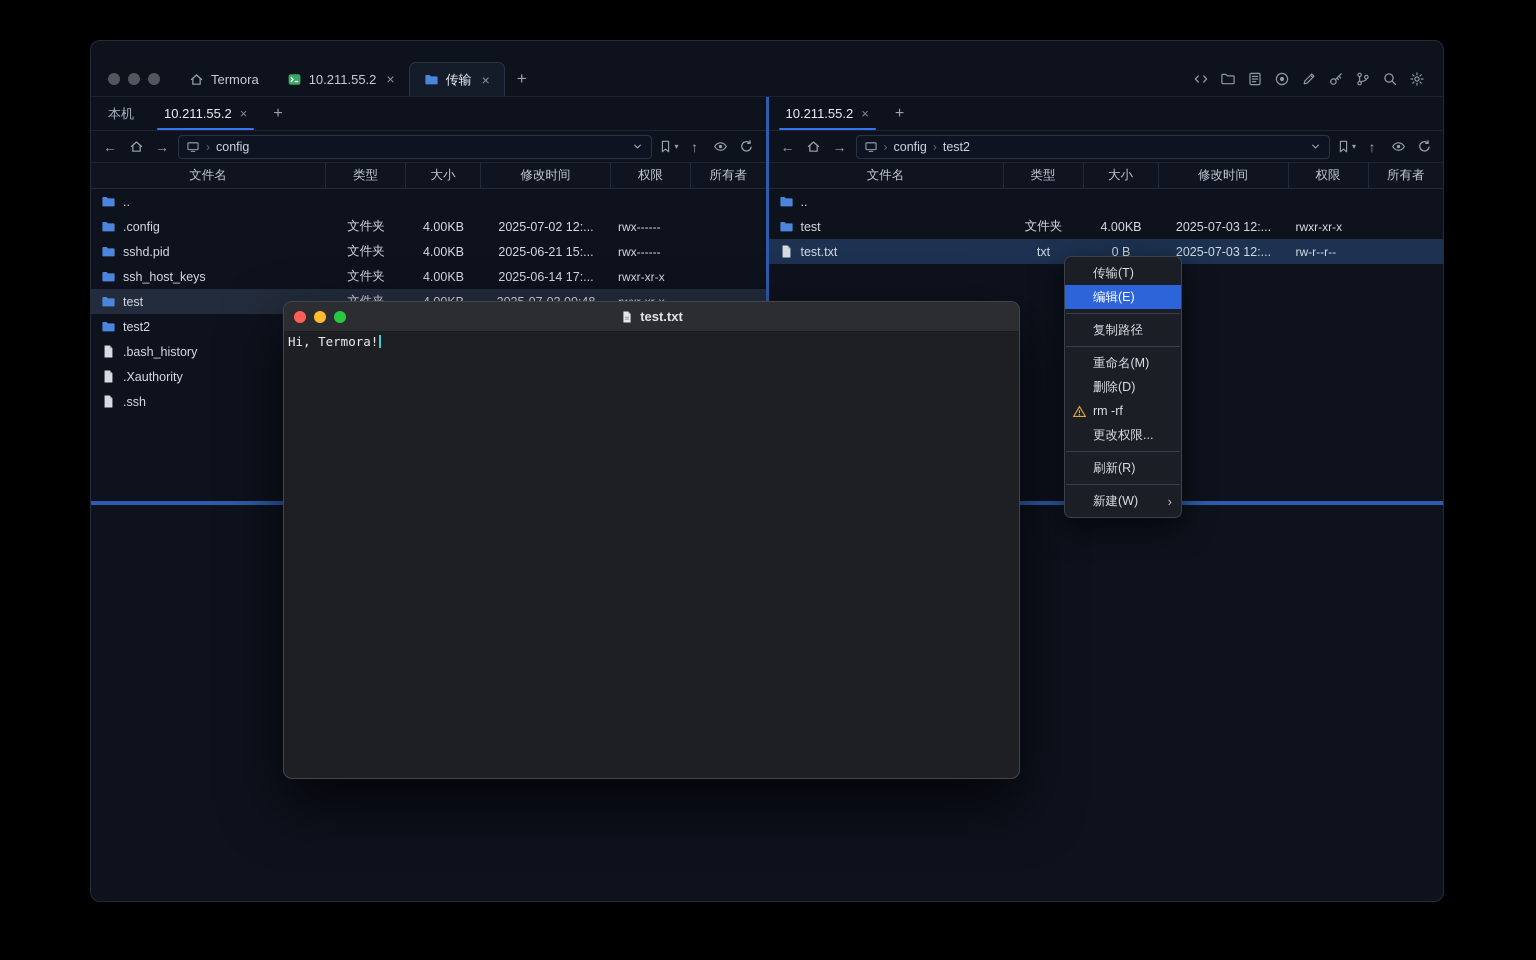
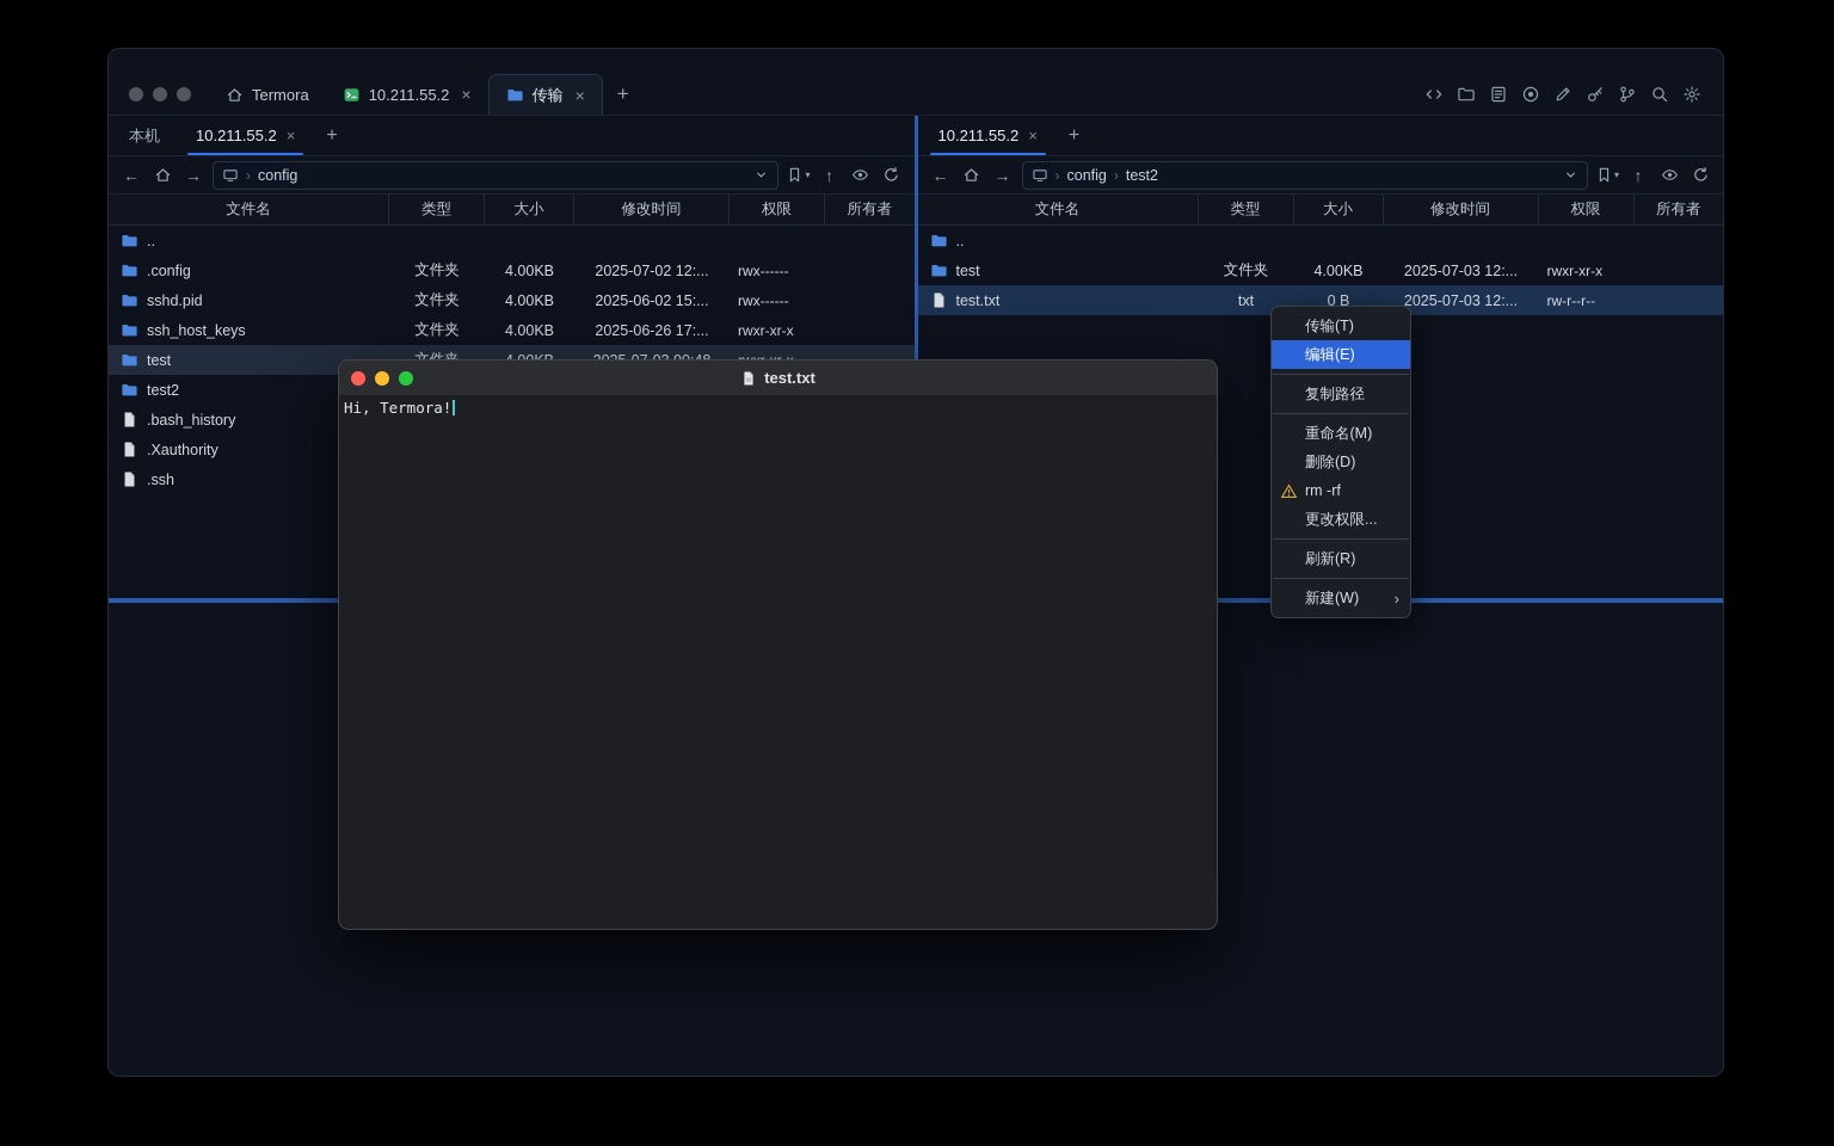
  Termora
  10.211.55.2
  ×
  传输
  ×
  +
  本机
  10.211.55.2
  ×
  +
  ←
  →
  ›
  config
  ▾
  ↑
  文件名
  类型
  大小
  修改时间
  权限
  所有者
  ..
  .config
  文件夹
  4.00KB
  2025-07-02 12:...
  rwx------
  sshd.pid
  文件夹
  4.00KB
- 2025-06-21 15:...
+ 2025-06-02 15:...
  rwx------
  ssh_host_keys
  文件夹
  4.00KB
- 2025-06-14 17:...
+ 2025-06-26 17:...
  rwxr-xr-x
  test
  test2
  .bash_history
  .Xauthority
  .ssh
  10.211.55.2
  ×
  +
  ←
  →
  ›
  config
  ›
  test2
  ▾
  ↑
  文件名
  类型
  大小
  修改时间
  权限
  所有者
  ..
  test
  文件夹
  4.00KB
  2025-07-03 12:...
  rwxr-xr-x
  test.txt
  txt
  0 B
  2025-07-03 12:...
  rw-r--r--
  传输(T)
  编辑(E)
  复制路径
  重命名(M)
  删除(D)
  rm -rf
  更改权限...
  刷新(R)
  新建(W)
  ›
  test.txt
  Hi, Termora!
